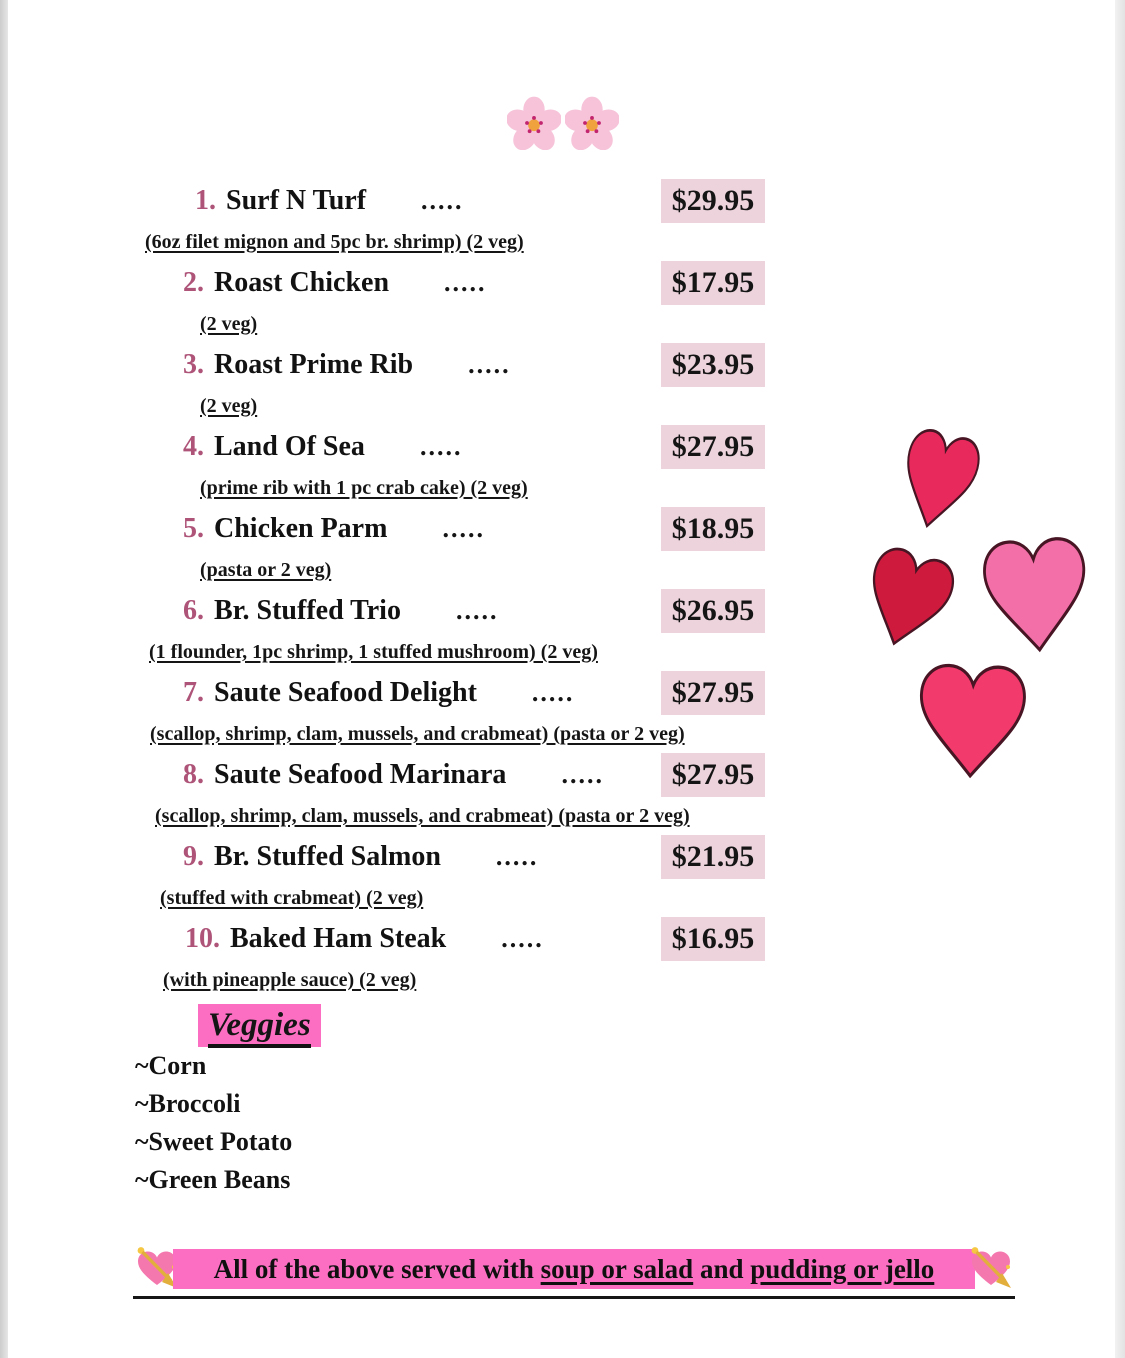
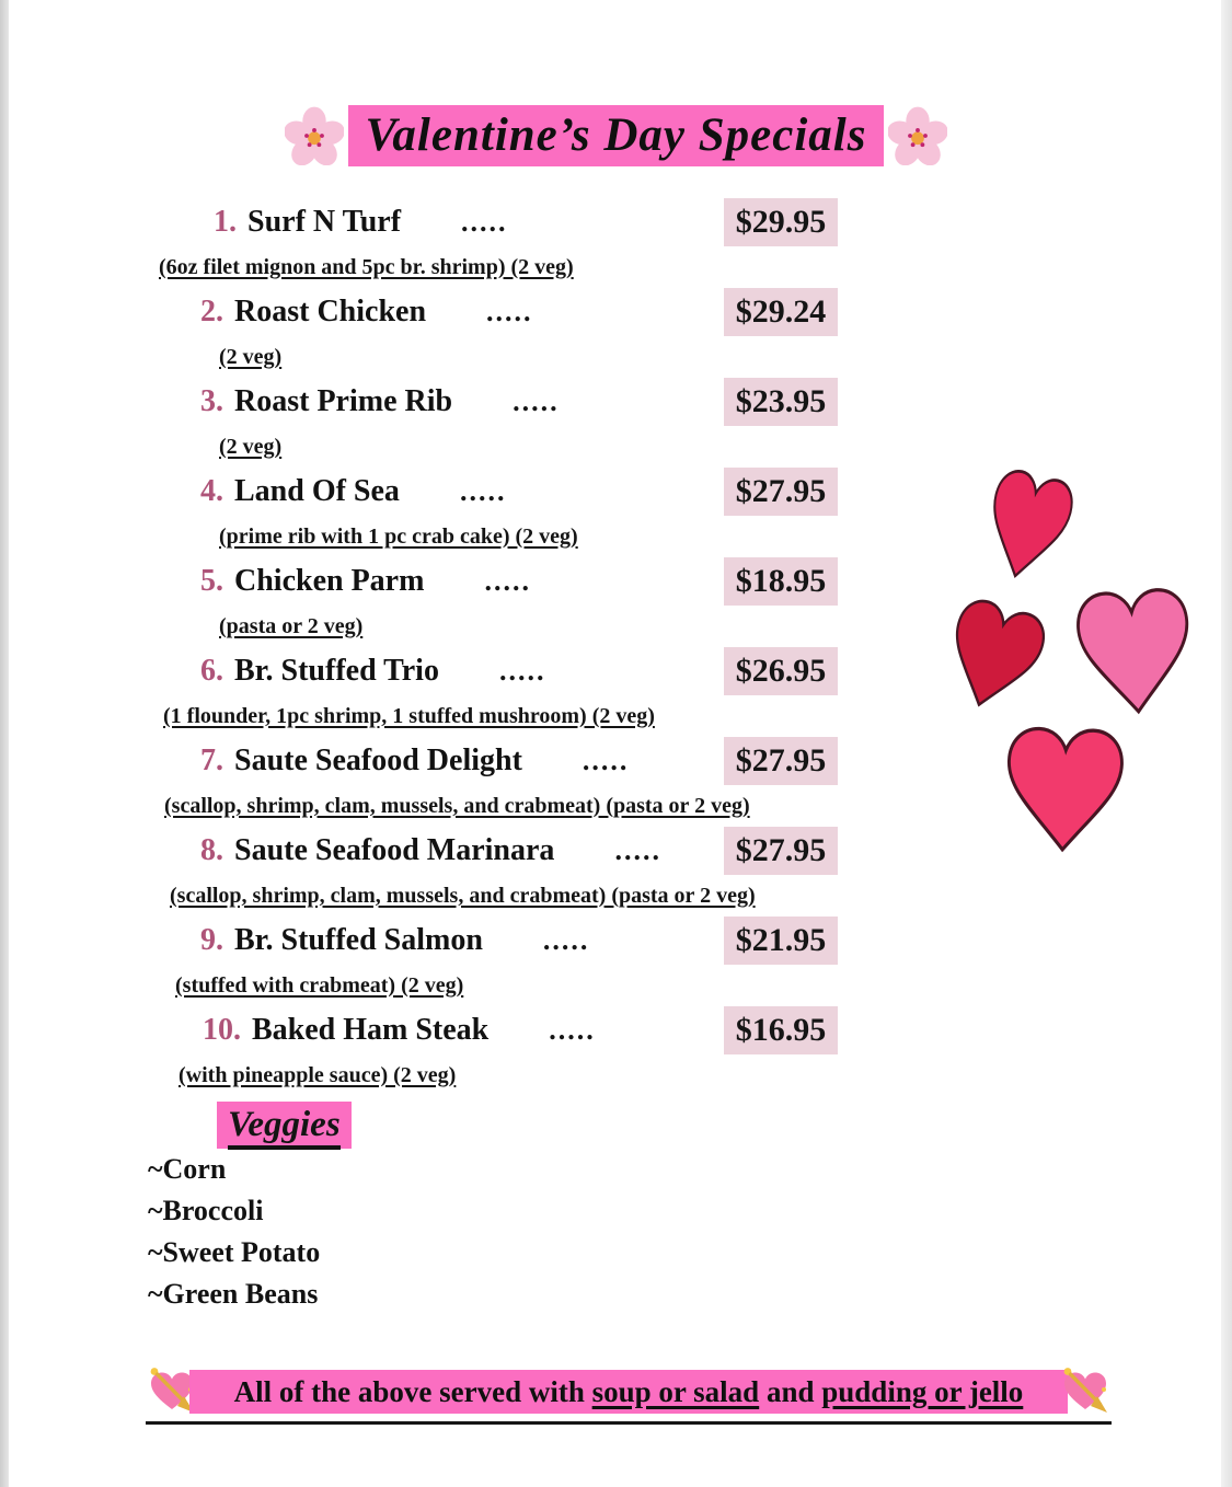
+ Valentine’s Day Specials
  1.
  Surf N Turf
  .....
  $29.95
  (6oz filet mignon and 5pc br. shrimp) (2 veg)
  2.
  Roast Chicken
  .....
- $17.95
+ $29.24
  (2 veg)
  3.
  Roast Prime Rib
  .....
  $23.95
  (2 veg)
  4.
  Land Of Sea
  .....
  $27.95
  (prime rib with 1 pc crab cake) (2 veg)
  5.
  Chicken Parm
  .....
  $18.95
  (pasta or 2 veg)
  6.
  Br. Stuffed Trio
  .....
  $26.95
  (1 flounder, 1pc shrimp, 1 stuffed mushroom) (2 veg)
  7.
  Saute Seafood Delight
  .....
  $27.95
  (scallop, shrimp, clam, mussels, and crabmeat) (pasta or 2 veg)
  8.
  Saute Seafood Marinara
  .....
  $27.95
  (scallop, shrimp, clam, mussels, and crabmeat) (pasta or 2 veg)
  9.
  Br. Stuffed Salmon
  .....
  $21.95
  (stuffed with crabmeat) (2 veg)
  10.
  Baked Ham Steak
  .....
  $16.95
  (with pineapple sauce) (2 veg)
  Veggies
  ~Corn
  ~Broccoli
  ~Sweet Potato
  ~Green Beans
  All of the above served with soup or salad and pudding or jello
